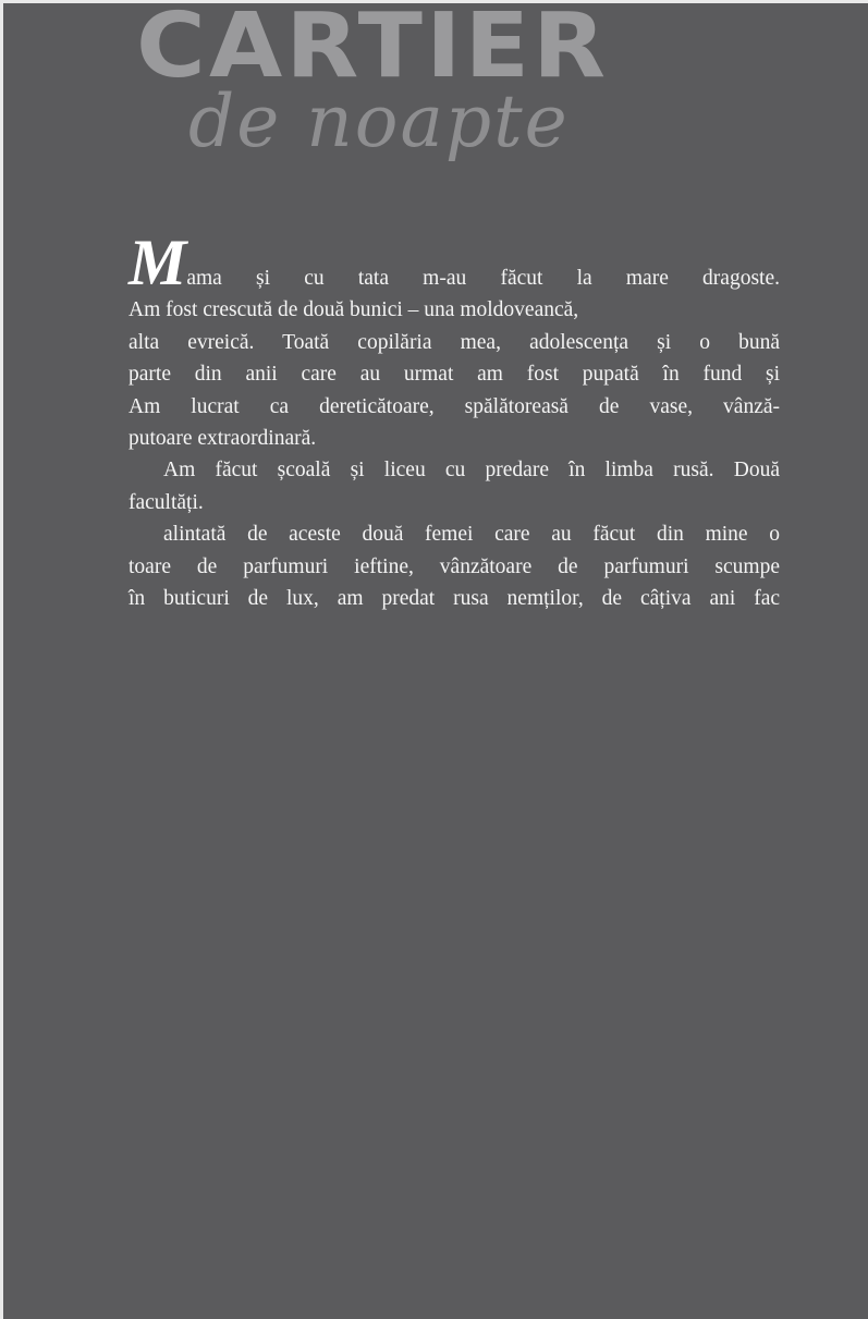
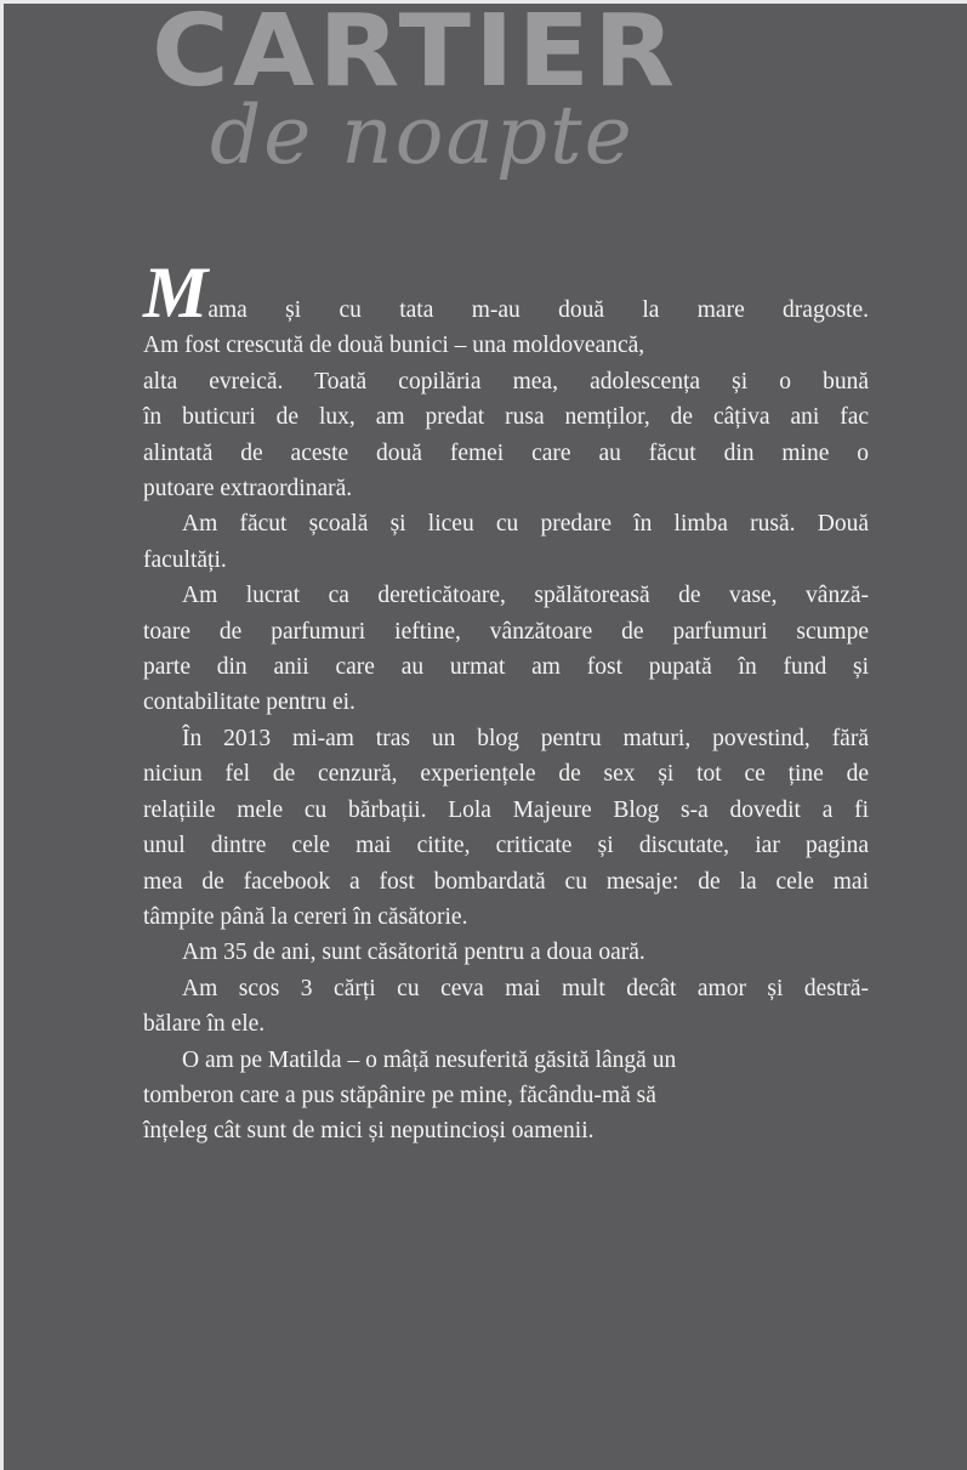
  CARTIER
  de noapte
- Mama și cu tata m-au făcut la mare dragoste.
+ Mama și cu tata m-au două la mare dragoste.
  Am fost crescută de două bunici – una moldoveancă,
  alta evreică. Toată copilăria mea, adolescența și o bună
- parte din anii care au urmat am fost pupată în fund și
+ în buticuri de lux, am predat rusa nemților, de câțiva ani fac
- Am lucrat ca deretică­toare, spălătoreasă de vase, vânză-
+ alintată de aceste două femei care au făcut din mine o
  putoare extraordinară.
  Am făcut școală și liceu cu predare în limba rusă. Două
  facultăți.
- alintată de aceste două femei care au făcut din mine o
+ Am lucrat ca deretică­toare, spălătoreasă de vase, vânză-
  toare de parfumuri ieftine, vânzătoare de parfumuri scumpe
- în buticuri de lux, am predat rusa nemților, de câțiva ani fac
+ parte din anii care au urmat am fost pupată în fund și
+ contabilitate pentru ei.
+ În 2013 mi-am tras un blog pentru maturi, povestind, fără
+ niciun fel de cenzură, experiențele de sex și tot ce ține de
+ relațiile mele cu bărbații. Lola Majeure Blog s-a dovedit a fi
+ unul dintre cele mai citite, criticate și discutate, iar pagina
+ mea de facebook a fost bombardată cu mesaje: de la cele mai
+ tâmpite până la cereri în căsătorie.
+ Am 35 de ani, sunt căsătorită pentru a doua oară.
+ Am scos 3 cărți cu ceva mai mult decât amor și destră-
+ bălare în ele.
+ O am pe Matilda – o mâță nesuferită găsită lângă un
+ tomberon care a pus stăpânire pe mine, făcându-mă să
+ înțeleg cât sunt de mici și neputincioși oamenii.
